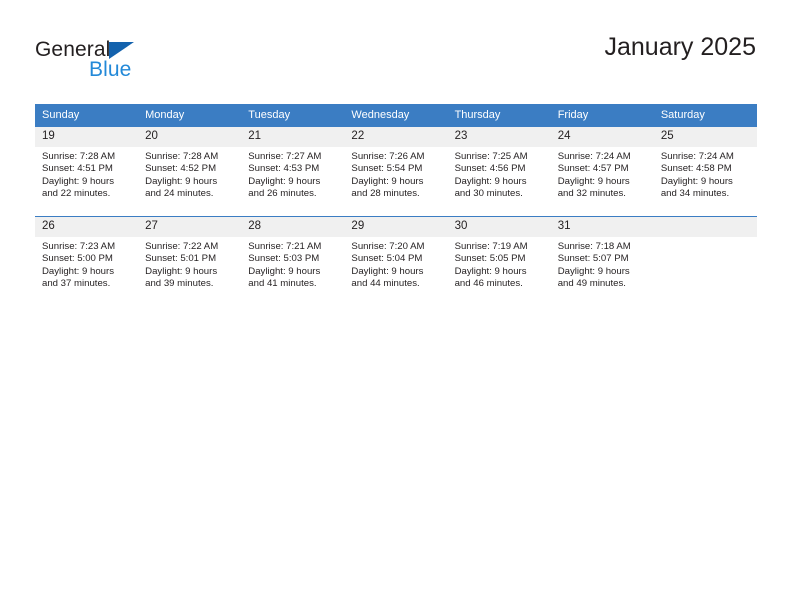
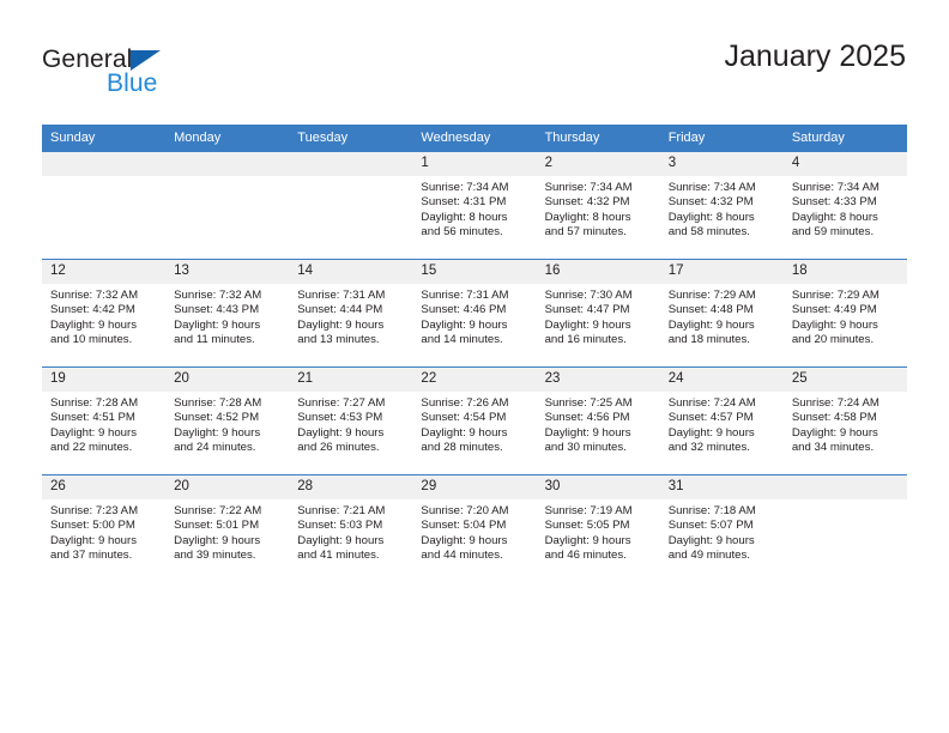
  General
  Blue
  January 2025
  Sunday	Monday	Tuesday	Wednesday	Thursday	Friday	Saturday
+ 			1Sunrise: 7:34 AMSunset: 4:31 PMDaylight: 8 hoursand 56 minutes.	2Sunrise: 7:34 AMSunset: 4:32 PMDaylight: 8 hoursand 57 minutes.	3Sunrise: 7:34 AMSunset: 4:32 PMDaylight: 8 hoursand 58 minutes.	4Sunrise: 7:34 AMSunset: 4:33 PMDaylight: 8 hoursand 59 minutes.
+ 12Sunrise: 7:32 AMSunset: 4:42 PMDaylight: 9 hoursand 10 minutes.	13Sunrise: 7:32 AMSunset: 4:43 PMDaylight: 9 hoursand 11 minutes.	14Sunrise: 7:31 AMSunset: 4:44 PMDaylight: 9 hoursand 13 minutes.	15Sunrise: 7:31 AMSunset: 4:46 PMDaylight: 9 hoursand 14 minutes.	16Sunrise: 7:30 AMSunset: 4:47 PMDaylight: 9 hoursand 16 minutes.	17Sunrise: 7:29 AMSunset: 4:48 PMDaylight: 9 hoursand 18 minutes.	18Sunrise: 7:29 AMSunset: 4:49 PMDaylight: 9 hoursand 20 minutes.
- 19Sunrise: 7:28 AMSunset: 4:51 PMDaylight: 9 hoursand 22 minutes.	20Sunrise: 7:28 AMSunset: 4:52 PMDaylight: 9 hoursand 24 minutes.	21Sunrise: 7:27 AMSunset: 4:53 PMDaylight: 9 hoursand 26 minutes.	22Sunrise: 7:26 AMSunset: 5:54 PMDaylight: 9 hoursand 28 minutes.	23Sunrise: 7:25 AMSunset: 4:56 PMDaylight: 9 hoursand 30 minutes.	24Sunrise: 7:24 AMSunset: 4:57 PMDaylight: 9 hoursand 32 minutes.	25Sunrise: 7:24 AMSunset: 4:58 PMDaylight: 9 hoursand 34 minutes.
+ 19Sunrise: 7:28 AMSunset: 4:51 PMDaylight: 9 hoursand 22 minutes.	20Sunrise: 7:28 AMSunset: 4:52 PMDaylight: 9 hoursand 24 minutes.	21Sunrise: 7:27 AMSunset: 4:53 PMDaylight: 9 hoursand 26 minutes.	22Sunrise: 7:26 AMSunset: 4:54 PMDaylight: 9 hoursand 28 minutes.	23Sunrise: 7:25 AMSunset: 4:56 PMDaylight: 9 hoursand 30 minutes.	24Sunrise: 7:24 AMSunset: 4:57 PMDaylight: 9 hoursand 32 minutes.	25Sunrise: 7:24 AMSunset: 4:58 PMDaylight: 9 hoursand 34 minutes.
- 26Sunrise: 7:23 AMSunset: 5:00 PMDaylight: 9 hoursand 37 minutes.	27Sunrise: 7:22 AMSunset: 5:01 PMDaylight: 9 hoursand 39 minutes.	28Sunrise: 7:21 AMSunset: 5:03 PMDaylight: 9 hoursand 41 minutes.	29Sunrise: 7:20 AMSunset: 5:04 PMDaylight: 9 hoursand 44 minutes.	30Sunrise: 7:19 AMSunset: 5:05 PMDaylight: 9 hoursand 46 minutes.	31Sunrise: 7:18 AMSunset: 5:07 PMDaylight: 9 hoursand 49 minutes.
+ 26Sunrise: 7:23 AMSunset: 5:00 PMDaylight: 9 hoursand 37 minutes.	20Sunrise: 7:22 AMSunset: 5:01 PMDaylight: 9 hoursand 39 minutes.	28Sunrise: 7:21 AMSunset: 5:03 PMDaylight: 9 hoursand 41 minutes.	29Sunrise: 7:20 AMSunset: 5:04 PMDaylight: 9 hoursand 44 minutes.	30Sunrise: 7:19 AMSunset: 5:05 PMDaylight: 9 hoursand 46 minutes.	31Sunrise: 7:18 AMSunset: 5:07 PMDaylight: 9 hoursand 49 minutes.
